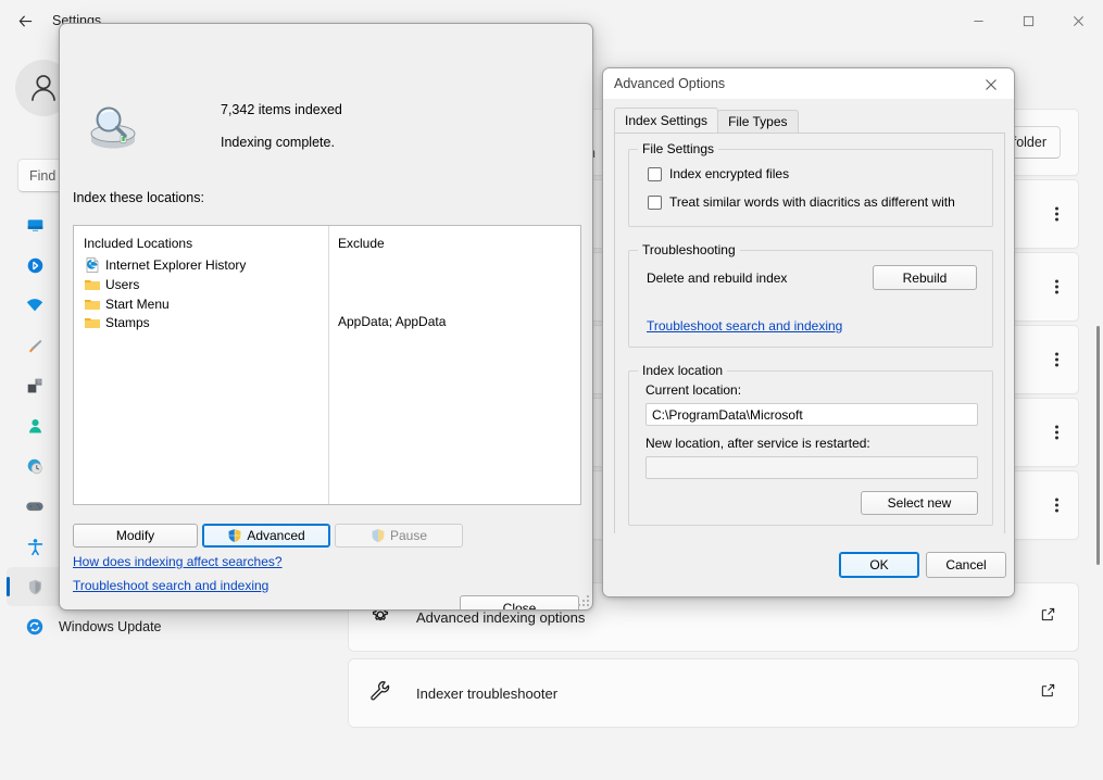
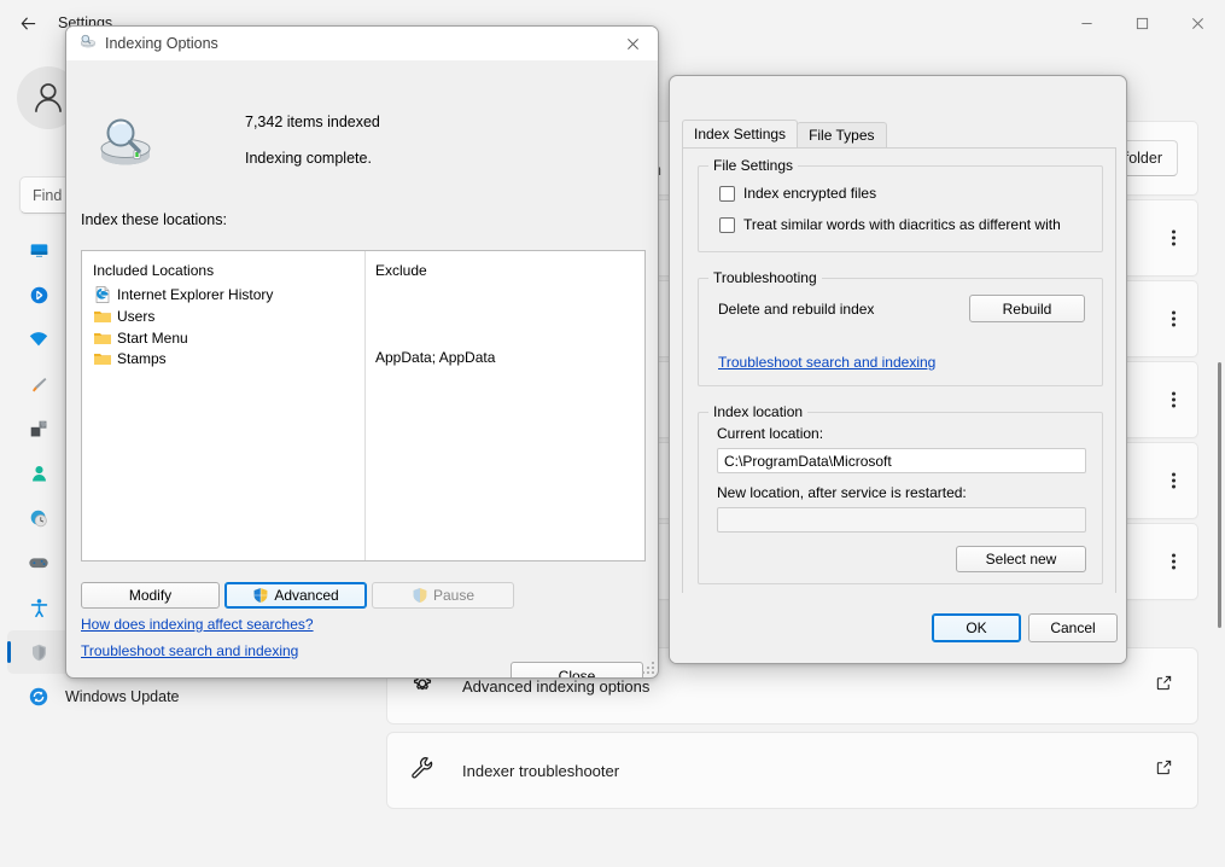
  Settings
  Windows Update
  Advanced indexing options
  Indexer troubleshooter
+ Indexing Options
  7,342 items indexed
  Indexing complete.
  Index these locations:
  Included Locations
  Exclude
  Internet Explorer History
  Users
  Start Menu
  Stamps
  AppData; AppData
  Modify
  Advanced
  Pause
  How does indexing affect searches?
  Troubleshoot search and indexing
  Close
- Advanced Options
  Index Settings
  File Types
  File Settings
  Index encrypted files
  Treat similar words with diacritics as different with
  Troubleshooting
  Delete and rebuild index
  Rebuild
  Troubleshoot search and indexing
  Index location
  Current location:
  C:\ProgramData\Microsoft
  New location, after service is restarted:
  Select new
  OK
  Cancel
